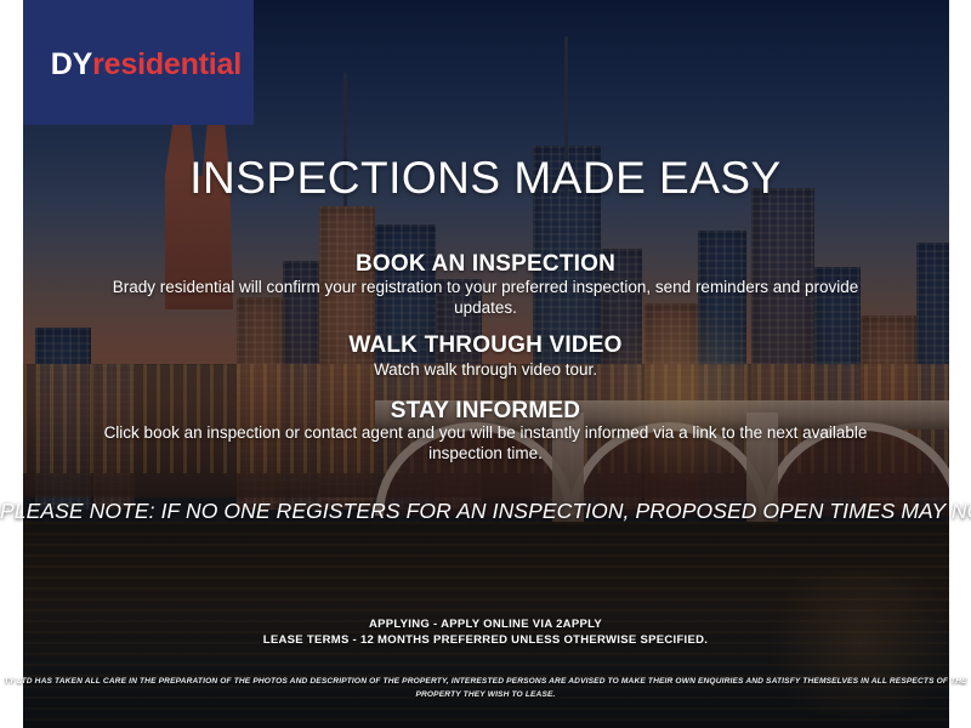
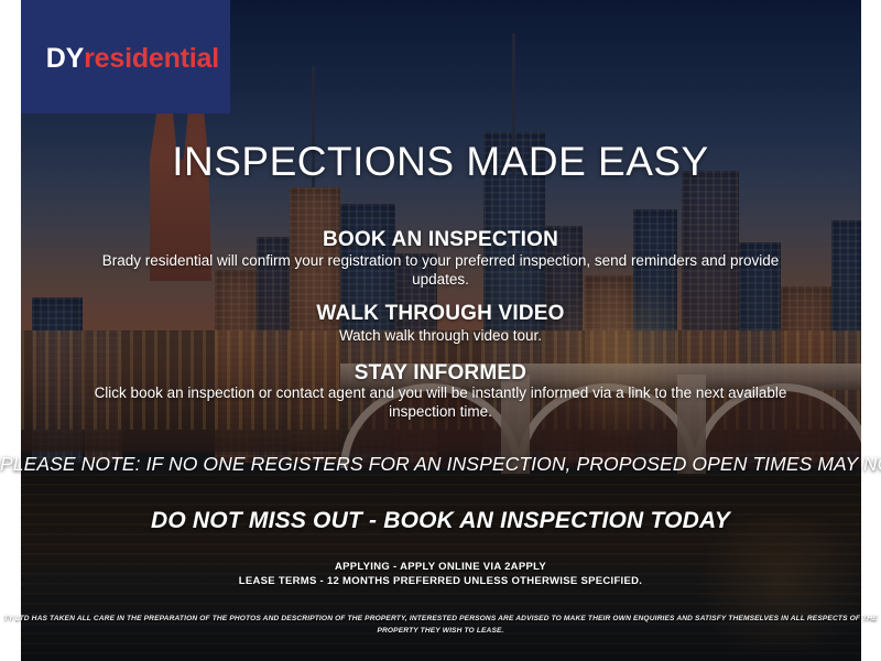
  DYresidential
  INSPECTIONS MADE EASY
  BOOK AN INSPECTION
  Brady residential will confirm your registration to your preferred inspection, send reminders and provide updates.
  WALK THROUGH VIDEO
  Watch walk through video tour.
  STAY INFORMED
  Click book an inspection or contact agent and you will be instantly informed via a link to the next available inspection time.
  PLEASE NOTE: IF NO ONE REGISTERS FOR AN INSPECTION, PROPOSED OPEN TIMES MAY N
+ DO NOT MISS OUT - BOOK AN INSPECTION TODAY
  APPLYING - APPLY ONLINE VIA 2APPLY
  LEASE TERMS - 12 MONTHS PREFERRED UNLESS OTHERWISE SPECIFIED.
